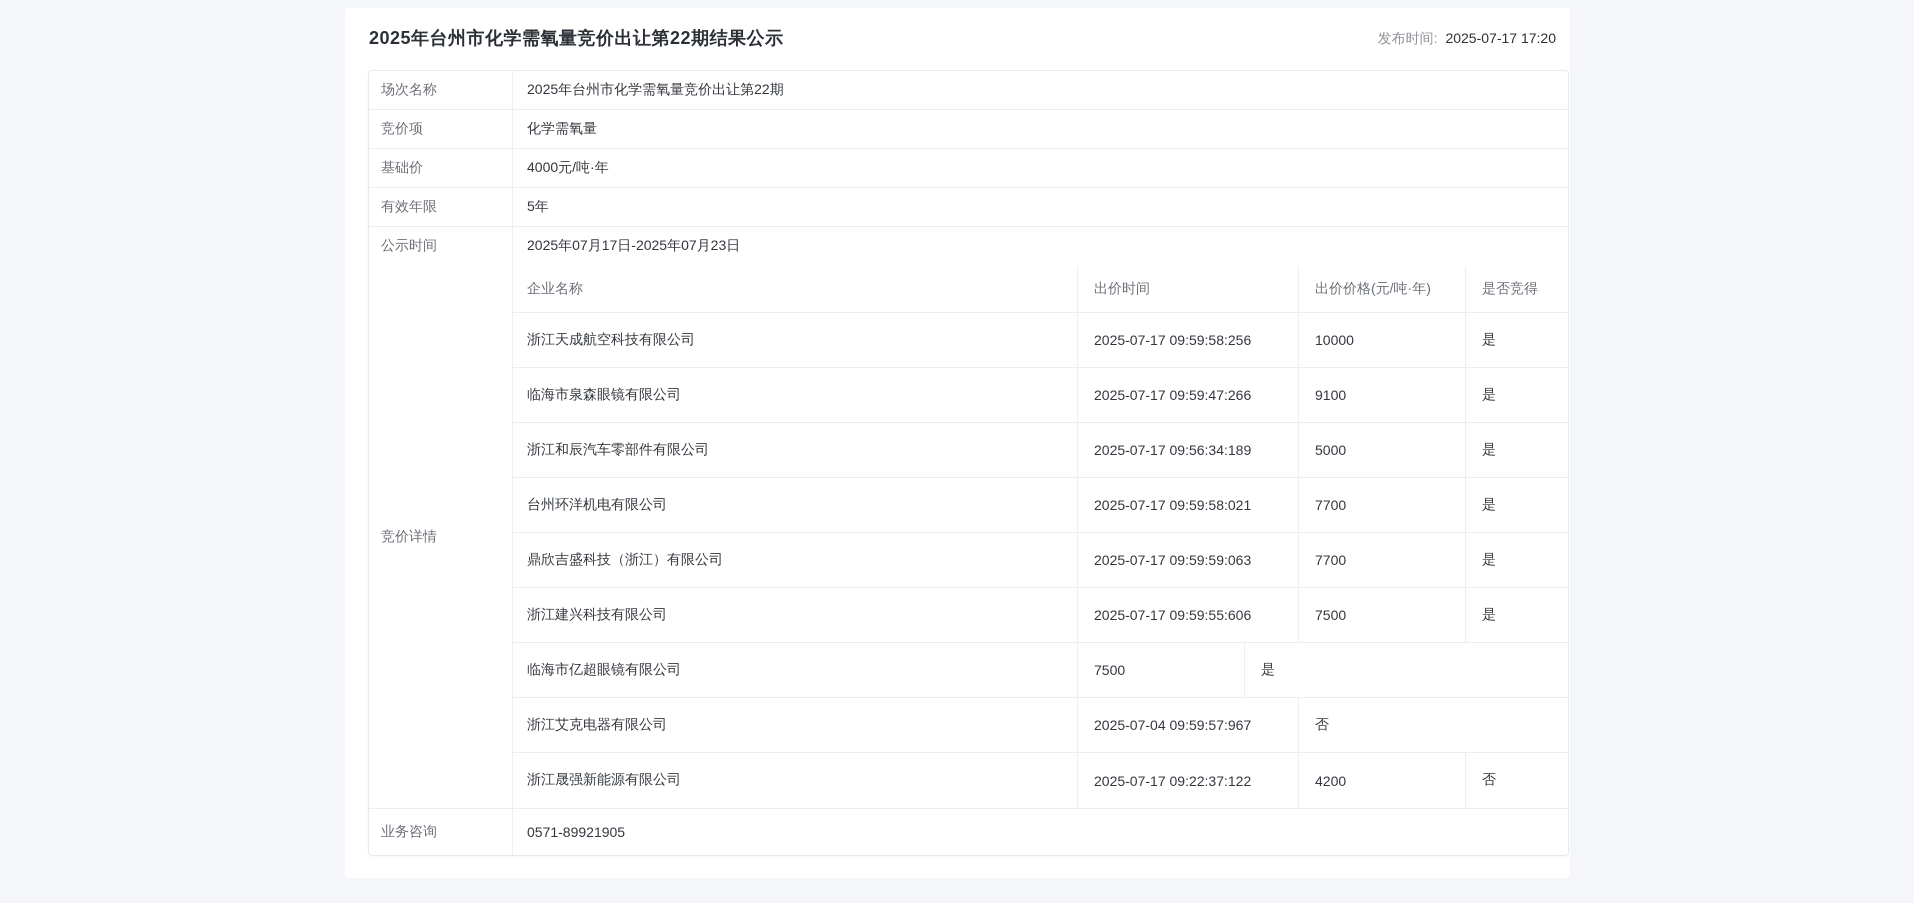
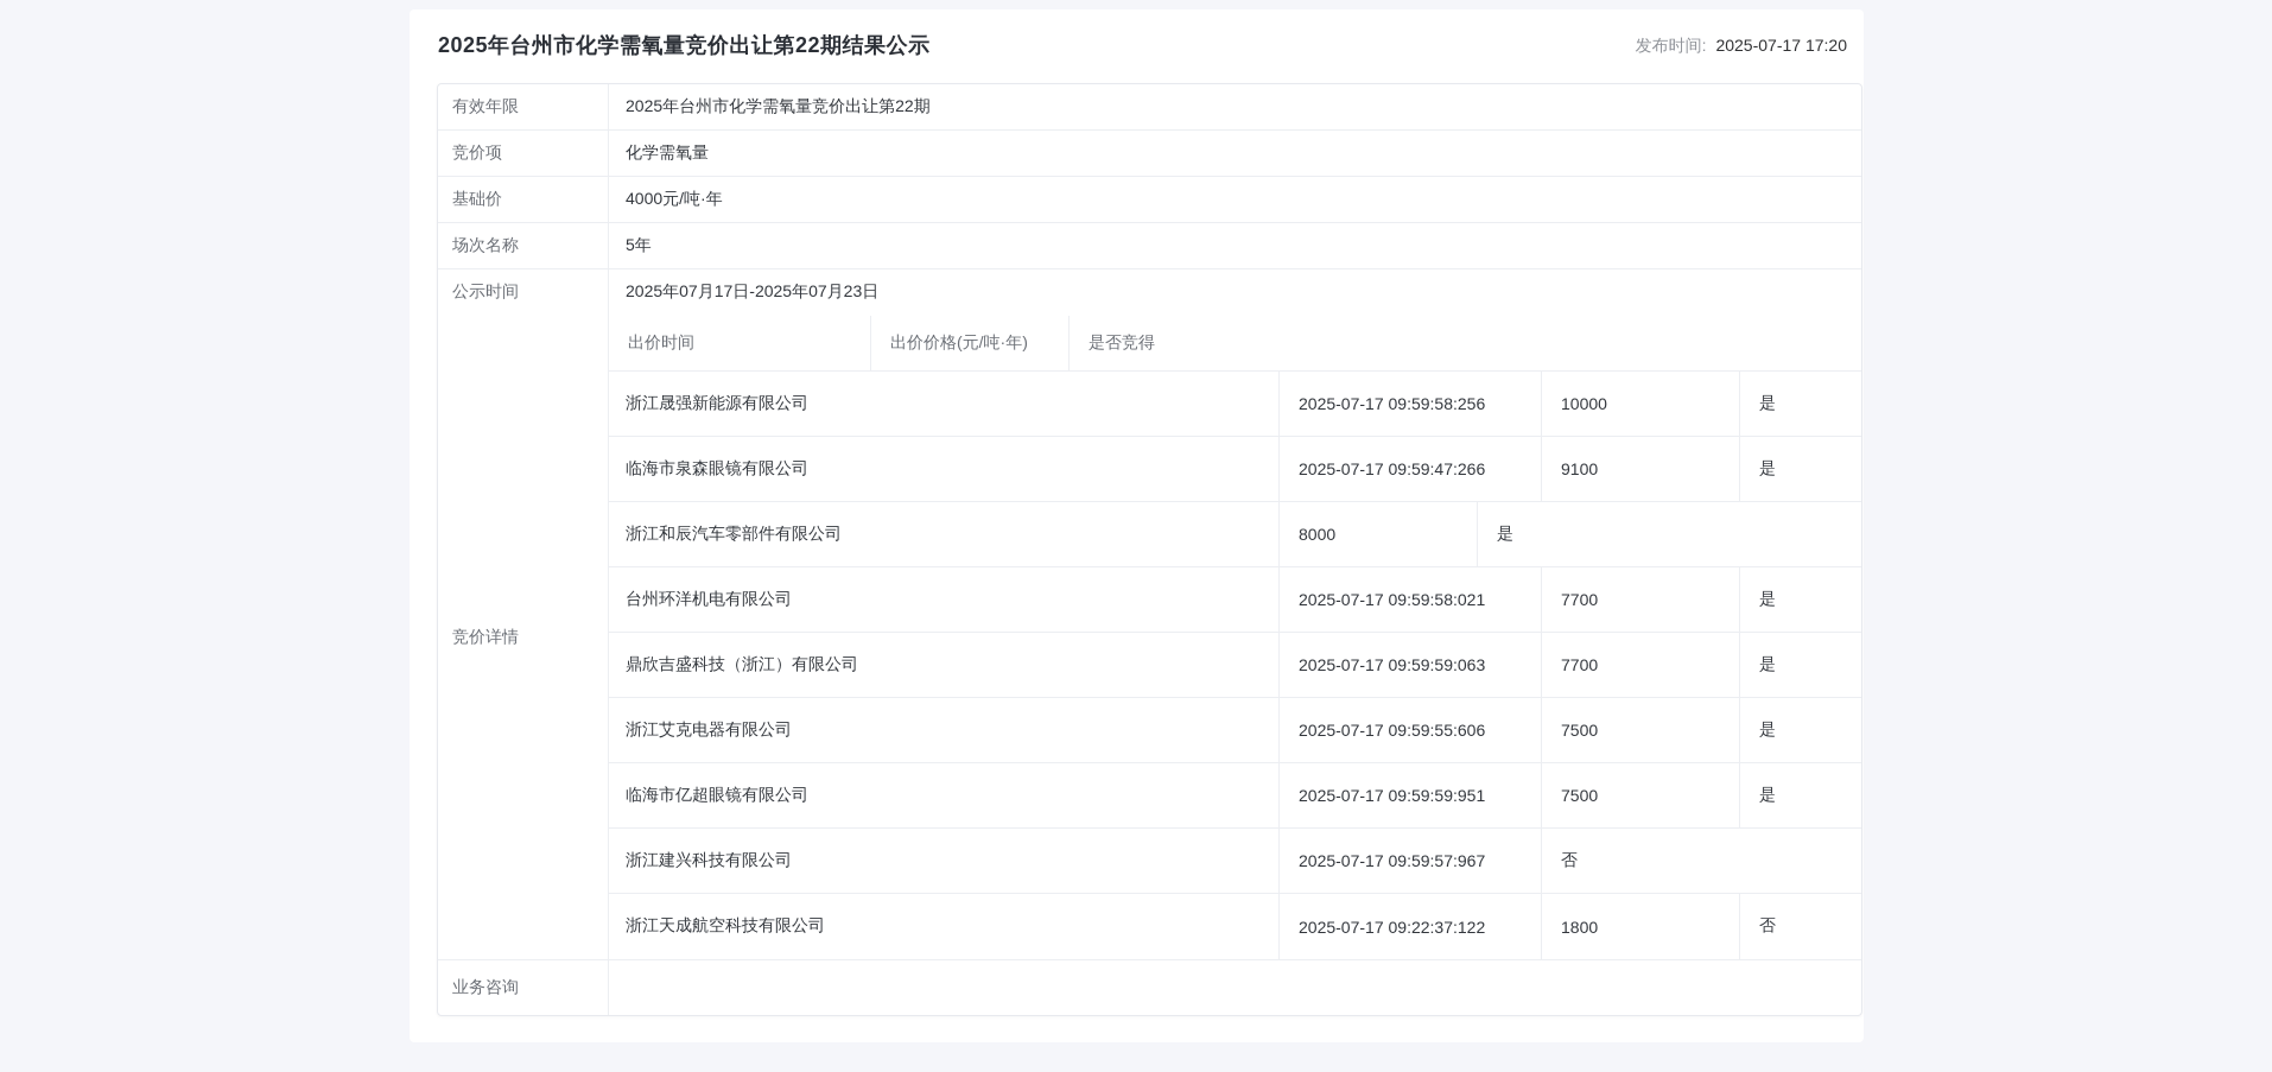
  2025年台州市化学需氧量竞价出让第22期结果公示
  发布时间: 2025-07-17 17:20
- 场次名称
+ 有效年限
  2025年台州市化学需氧量竞价出让第22期
  竞价项
  化学需氧量
  基础价
  4000元/吨·年
- 有效年限
+ 场次名称
  5年
  公示时间
  2025年07月17日-2025年07月23日
  竞价详情
- 企业名称
  出价时间
  出价价格(元/吨·年)
  是否竞得
- 浙江天成航空科技有限公司
+ 浙江晟强新能源有限公司
  2025-07-17 09:59:58:256
  10000
  是
  临海市泉森眼镜有限公司
  2025-07-17 09:59:47:266
  9100
  是
  浙江和辰汽车零部件有限公司
- 2025-07-17 09:56:34:189
- 5000
+ 8000
  是
  台州环洋机电有限公司
  2025-07-17 09:59:58:021
  7700
  是
  鼎欣吉盛科技（浙江）有限公司
  2025-07-17 09:59:59:063
  7700
  是
- 浙江建兴科技有限公司
+ 浙江艾克电器有限公司
  2025-07-17 09:59:55:606
  7500
  是
  临海市亿超眼镜有限公司
+ 2025-07-17 09:59:59:951
  7500
  是
- 浙江艾克电器有限公司
+ 浙江建兴科技有限公司
- 2025-07-04 09:59:57:967
+ 2025-07-17 09:59:57:967
  否
- 浙江晟强新能源有限公司
+ 浙江天成航空科技有限公司
  2025-07-17 09:22:37:122
- 4200
+ 1800
  否
  业务咨询
- 0571-89921905
